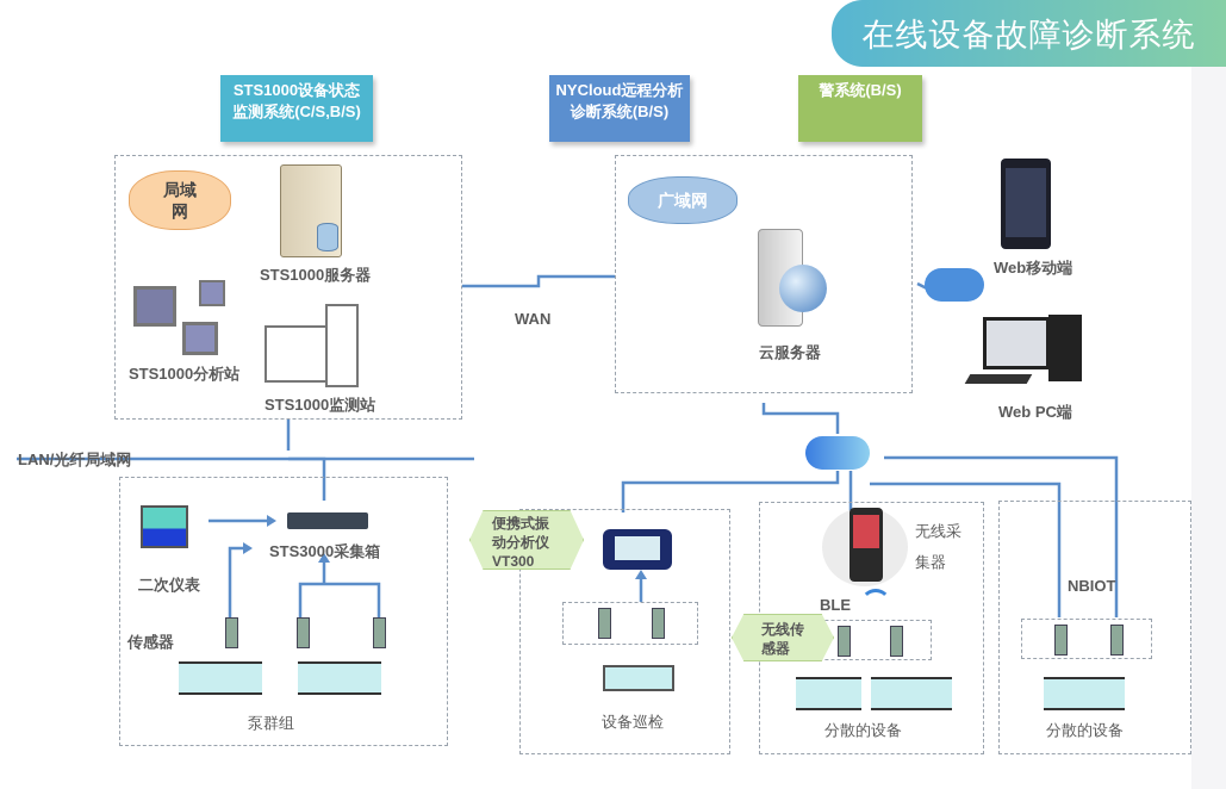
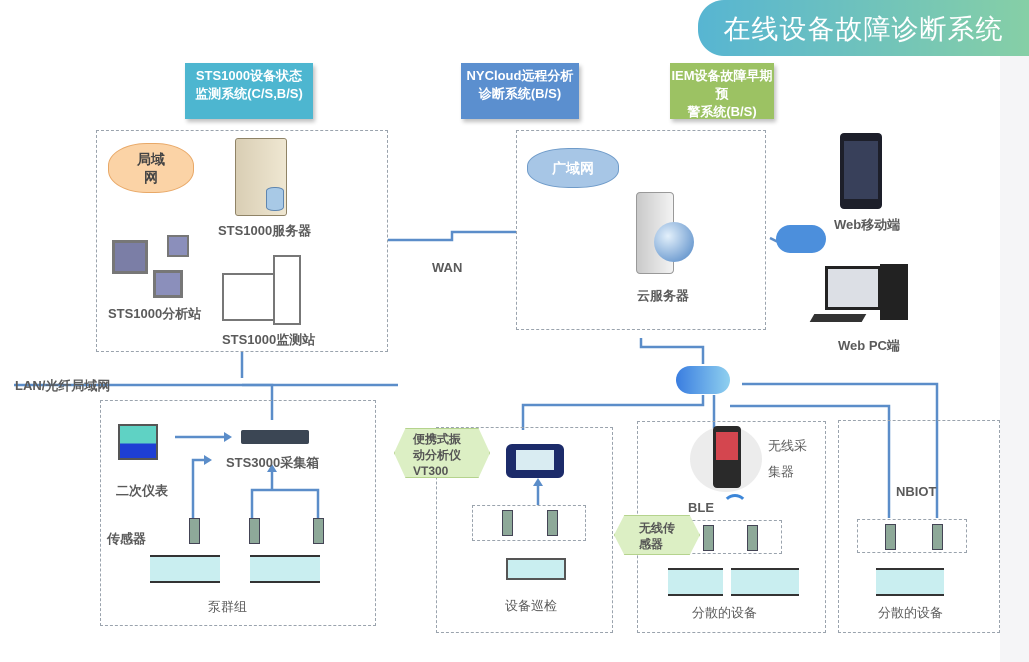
  在线设备故障诊断系统
  STS1000设备状态
  监测系统(C/S,B/S)
  NYCloud远程分析
  诊断系统(B/S)
+ IEM设备故障早期预
  警系统(B/S)
  局域
  网
  STS1000服务器
  STS1000分析站
  STS1000监测站
  WAN
  广域网
  云服务器
  Web移动端
  Web PC端
  LAN/光纤局域网
  二次仪表
  STS3000采集箱
  传感器
  泵群组
  便携式振
  动分析仪
  VT300
  设备巡检
  无线采
  集器
  BLE
  无线传
  感器
  分散的设备
  NBIOT
  分散的设备
